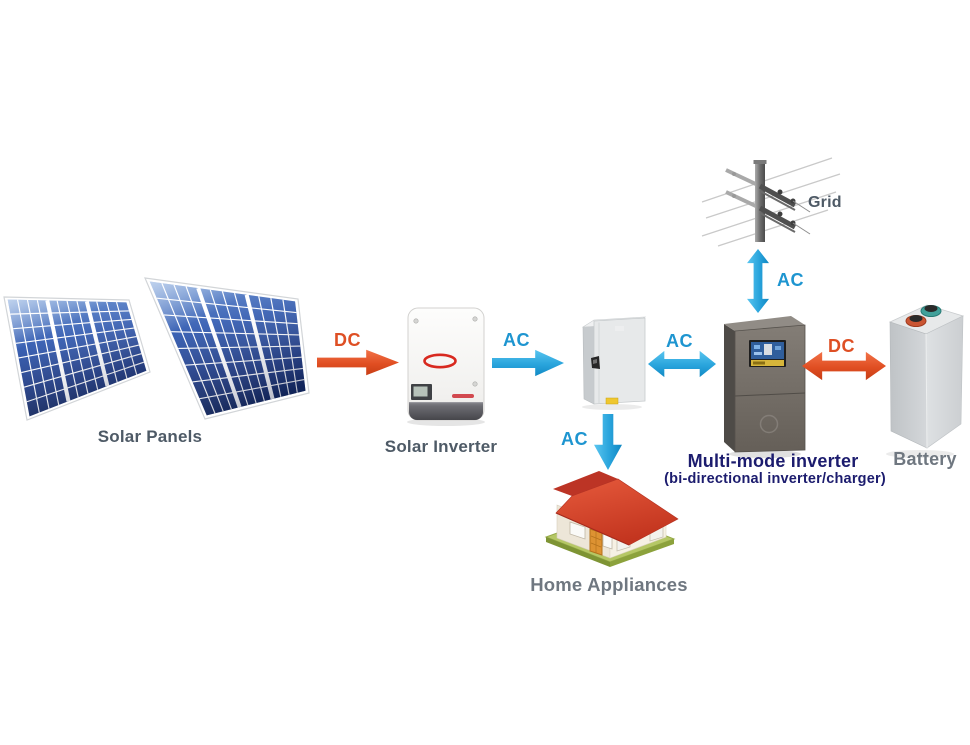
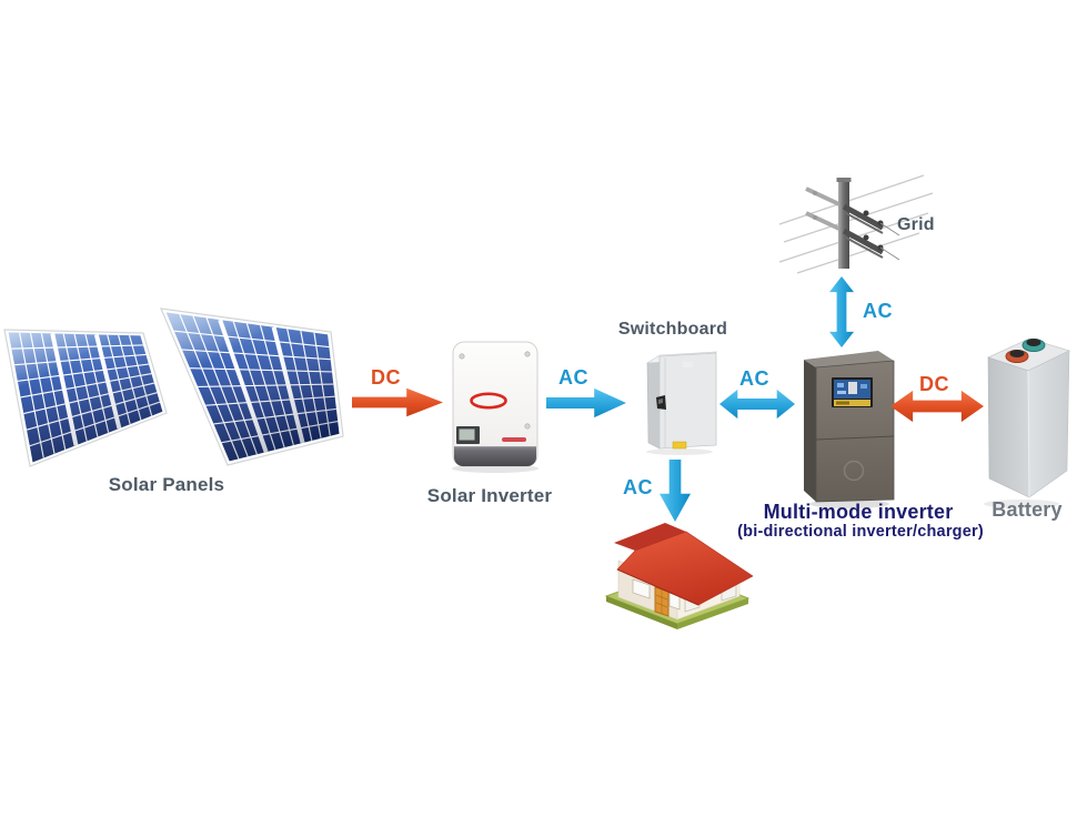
  Solar Panels
  DC
  Solar Inverter
  AC
+ Switchboard
  AC
  AC
  Grid
  AC
  Multi-mode inverter
  (bi-directional inverter/charger)
  DC
  Battery
- Home Appliances
